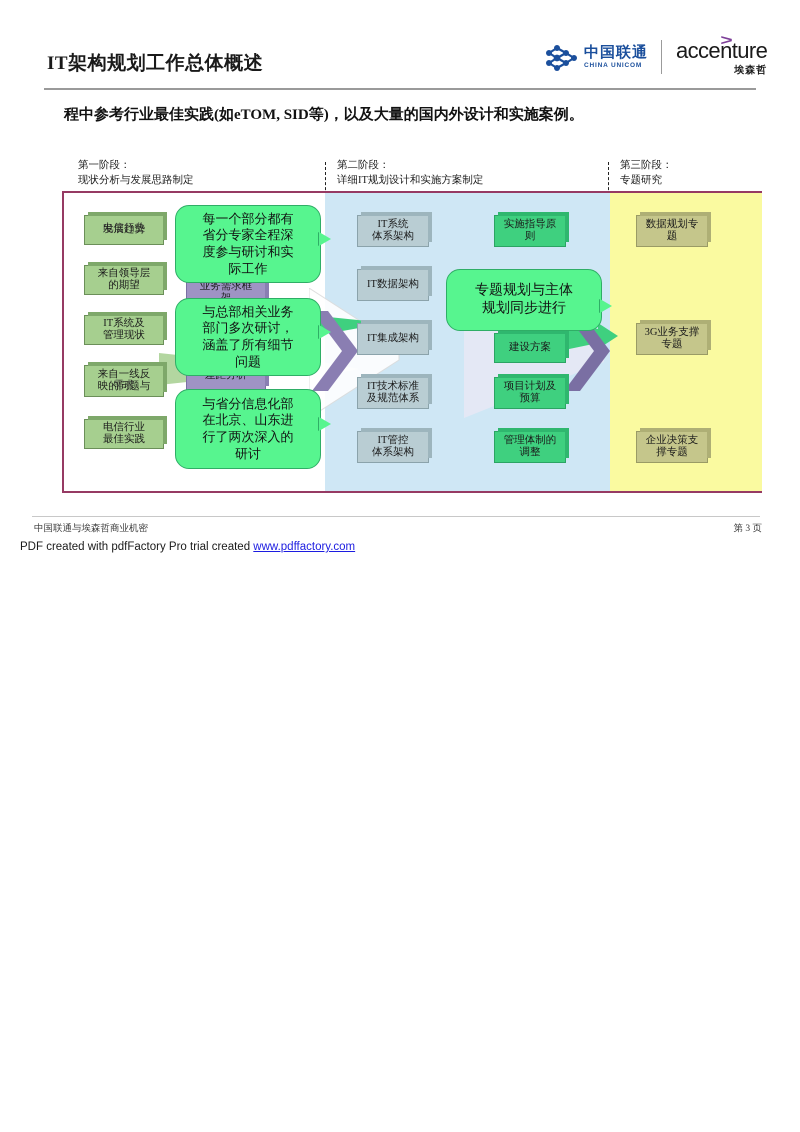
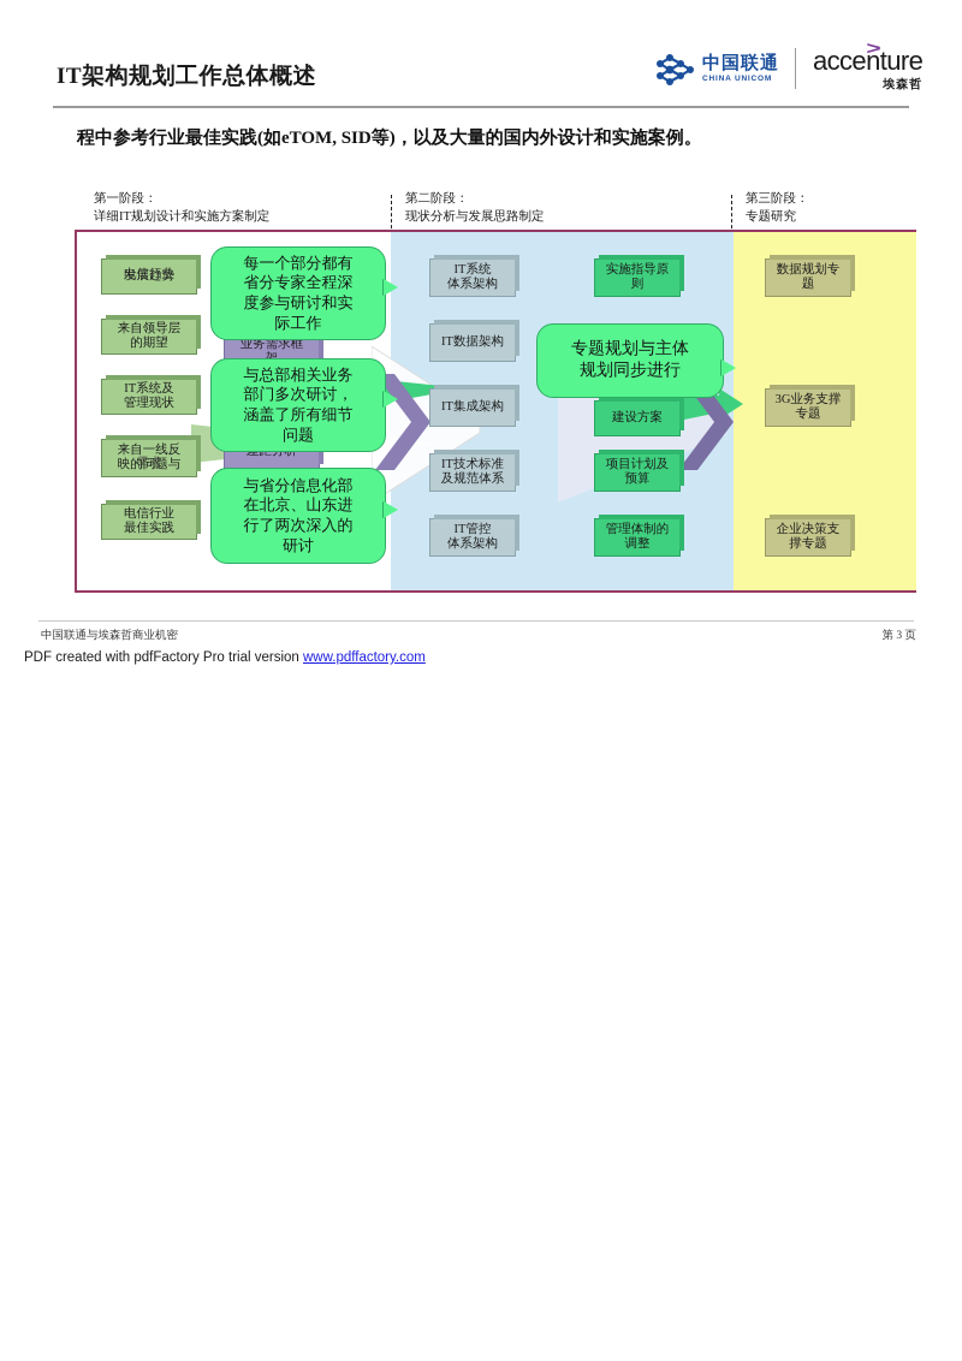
  IT架构规划工作总体概述
  中国联通
  accenture
  >
  埃森哲
  程中参考行业最佳实践(如eTOM, SID等)，以及大量的国内外设计和实施案例。
  第一阶段：
- 现状分析与发展思路制定
+ 详细IT规划设计和实施方案制定
  第二阶段：
- 详细IT规划设计和实施方案制定
+ 现状分析与发展思路制定
  第三阶段：
  专题研究
  电信行业
  发展趋势
  来自领导层
  的期望
  IT系统及
  管理现状
  需求
  来自一线反
  映的问题与
  电信行业
  最佳实践
  业务需求框
  IT系统
  体系架构
  IT数据架构
  IT集成架构
  IT技术标准
  及规范体系
  IT管控
  体系架构
  实施指导原
  则
  建设方案
  项目计划及
  预算
  管理体制的
  调整
  数据规划专
  题
  3G业务支撑
  专题
  企业决策支
  撑专题
  每一个部分都有
  省分专家全程深
  度参与研讨和实
  际工作
  与总部相关业务
  部门多次研讨，
  涵盖了所有细节
  问题
  与省分信息化部
  在北京、山东进
  行了两次深入的
  研讨
  专题规划与主体
  规划同步进行
  中国联通与埃森哲商业机密
  第 3 页
- PDF created with pdfFactory Pro trial created www.pdffactory.com
+ PDF created with pdfFactory Pro trial version www.pdffactory.com
